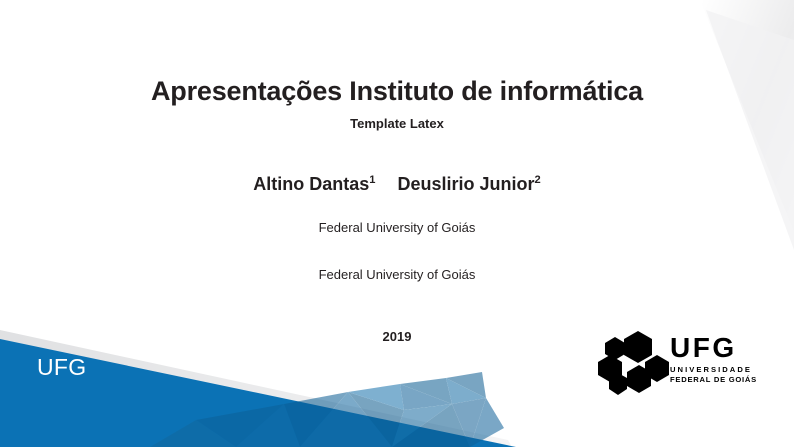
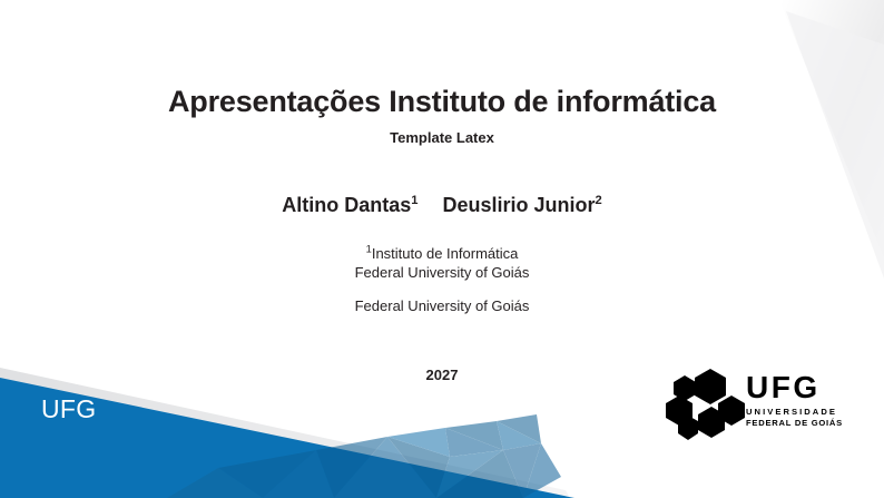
  Apresentações Instituto de informática
  Template Latex
  Altino Dantas1 Deuslirio Junior2
+ 1Instituto de Informática
  Federal University of Goiás
  Federal University of Goiás
- 2019
+ 2027
  UFG
  UFG
  UNIVERSIDADE
  FEDERAL DE GOIÁS
